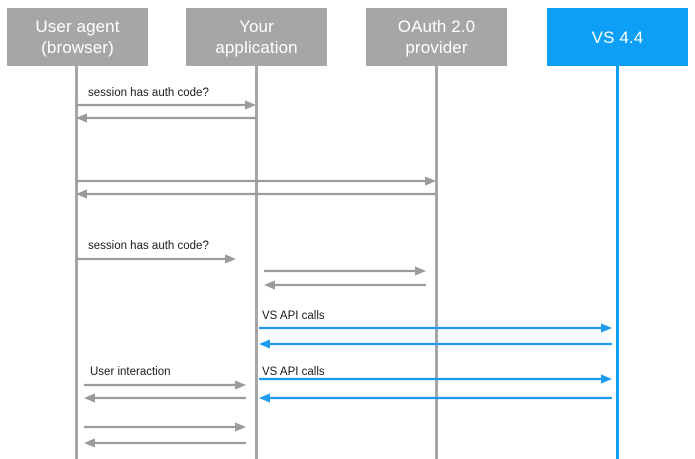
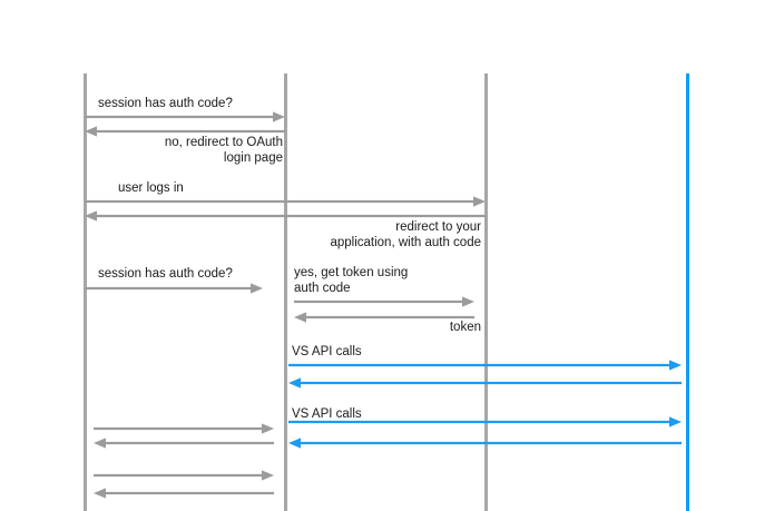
- User agent
- (browser)
- Your
- application
- OAuth 2.0
- provider
- VS 4.4
  session has auth code?
+ no, redirect to OAuth
+ login page
+ user logs in
+ redirect to your
+ application, with auth code
  session has auth code?
+ yes, get token using
+ auth code
+ token
  VS API calls
- User interaction
  VS API calls
